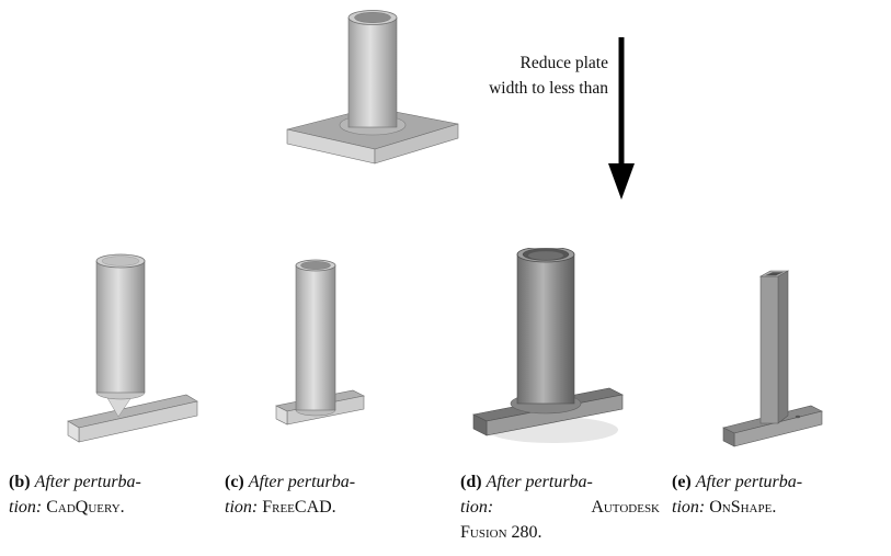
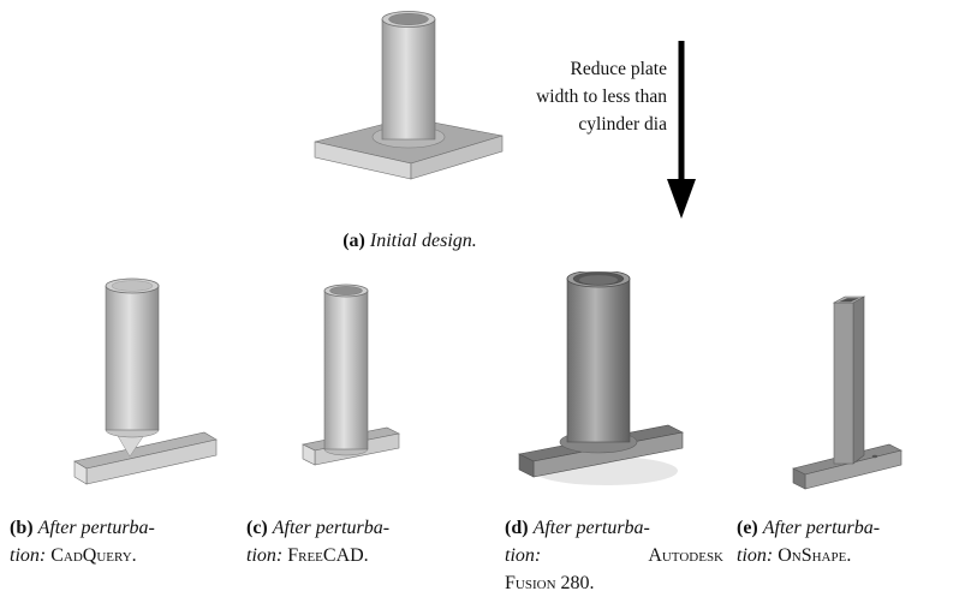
  Reduce plate
  width to less than
+ cylinder dia
+ (a) Initial design.
  (b) After perturba-
  tion: CadQuery.
  (c) After perturba-
  tion: FreeCAD.
  (d) After perturba-
  tion:
  Autodesk
  Fusion 280.
  (e) After perturba-
  tion: OnShape.
